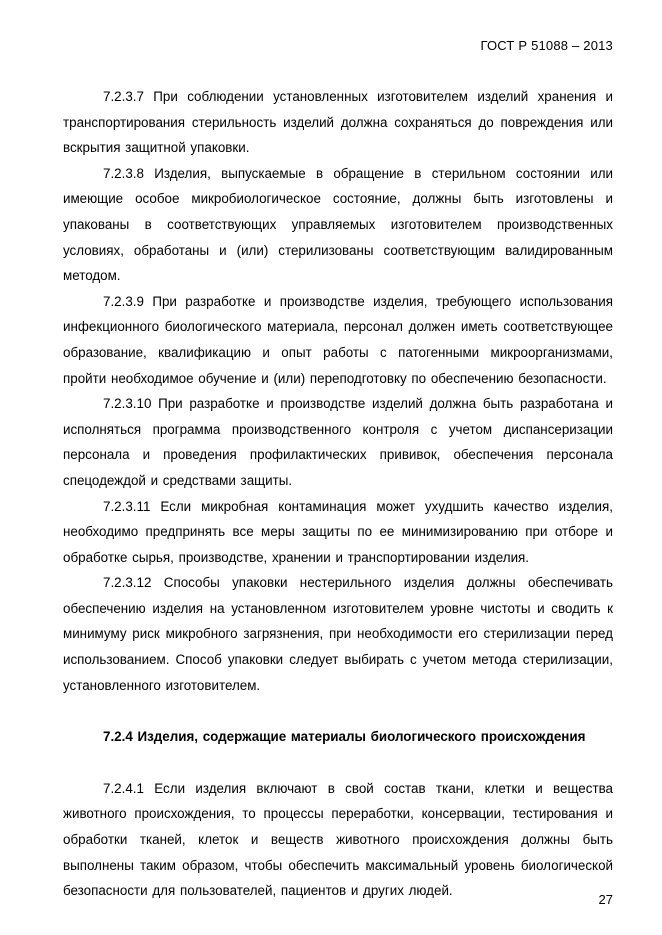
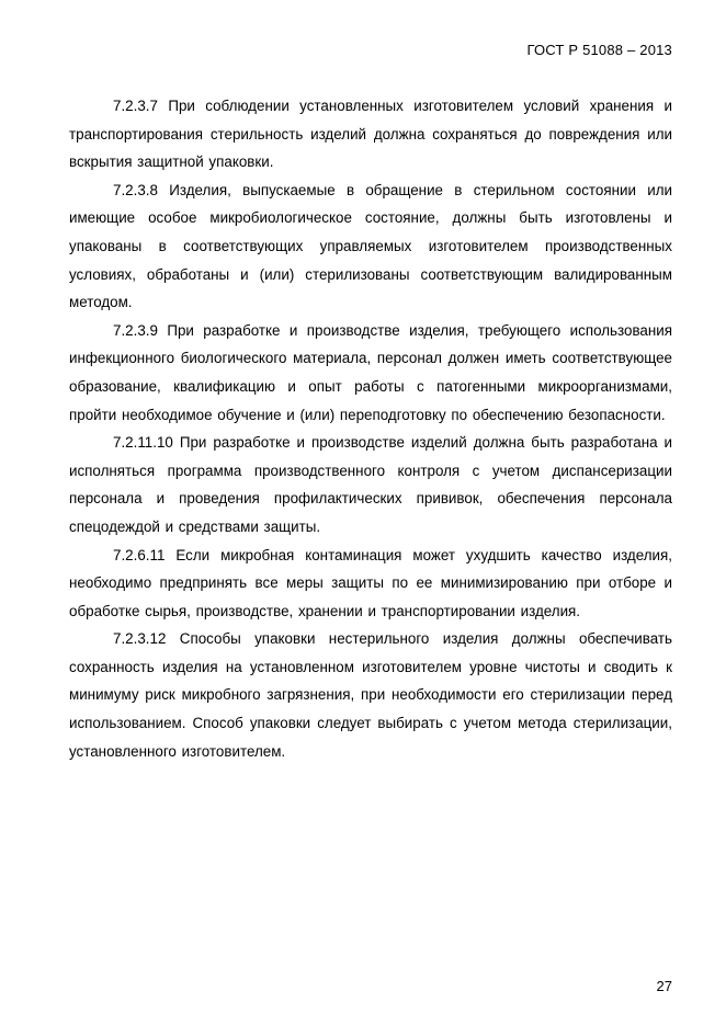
  ГОСТ Р 51088 – 2013
- 7.2.3.7 При соблюдении установленных изготовителем изделий хранения и транспортирования стерильность изделий должна сохраняться до повреждения или вскрытия защитной упаковки.
+ 7.2.3.7 При соблюдении установленных изготовителем условий хранения и транспортирования стерильность изделий должна сохраняться до повреждения или вскрытия защитной упаковки.
  7.2.3.8 Изделия, выпускаемые в обращение в стерильном состоянии или имеющие особое микробиологическое состояние, должны быть изготовлены и упакованы в соответствующих управляемых изготовителем производственных условиях, обработаны и (или) стерилизованы соответствующим валидированным методом.
  7.2.3.9 При разработке и производстве изделия, требующего использования инфекционного биологического материала, персонал должен иметь соответствующее образование, квалификацию и опыт работы с патогенными микроорганизмами, пройти необходимое обучение и (или) переподготовку по обеспечению безопасности.
- 7.2.3.10 При разработке и производстве изделий должна быть разработана и исполняться программа производственного контроля с учетом диспансеризации персонала и проведения профилактических прививок, обеспечения персонала спецодеждой и средствами защиты.
+ 7.2.11.10 При разработке и производстве изделий должна быть разработана и исполняться программа производственного контроля с учетом диспансеризации персонала и проведения профилактических прививок, обеспечения персонала спецодеждой и средствами защиты.
- 7.2.3.11 Если микробная контаминация может ухудшить качество изделия, необходимо предпринять все меры защиты по ее минимизированию при отборе и обработке сырья, производстве, хранении и транспортировании изделия.
+ 7.2.6.11 Если микробная контаминация может ухудшить качество изделия, необходимо предпринять все меры защиты по ее минимизированию при отборе и обработке сырья, производстве, хранении и транспортировании изделия.
- 7.2.3.12 Способы упаковки нестерильного изделия должны обеспечивать обеспечению изделия на установленном изготовителем уровне чистоты и сводить к минимуму риск микробного загрязнения, при необходимости его стерилизации перед использованием. Способ упаковки следует выбирать с учетом метода стерилизации, установленного изготовителем.
+ 7.2.3.12 Способы упаковки нестерильного изделия должны обеспечивать сохранность изделия на установленном изготовителем уровне чистоты и сводить к минимуму риск микробного загрязнения, при необходимости его стерилизации перед использованием. Способ упаковки следует выбирать с учетом метода стерилизации, установленного изготовителем.
- 7.2.4 Изделия, содержащие материалы биологического происхождения
- 7.2.4.1 Если изделия включают в свой состав ткани, клетки и вещества животного происхождения, то процессы переработки, консервации, тестирования и обработки тканей, клеток и веществ животного происхождения должны быть выполнены таким образом, чтобы обеспечить максимальный уровень биологической безопасности для пользователей, пациентов и других людей.
  27
